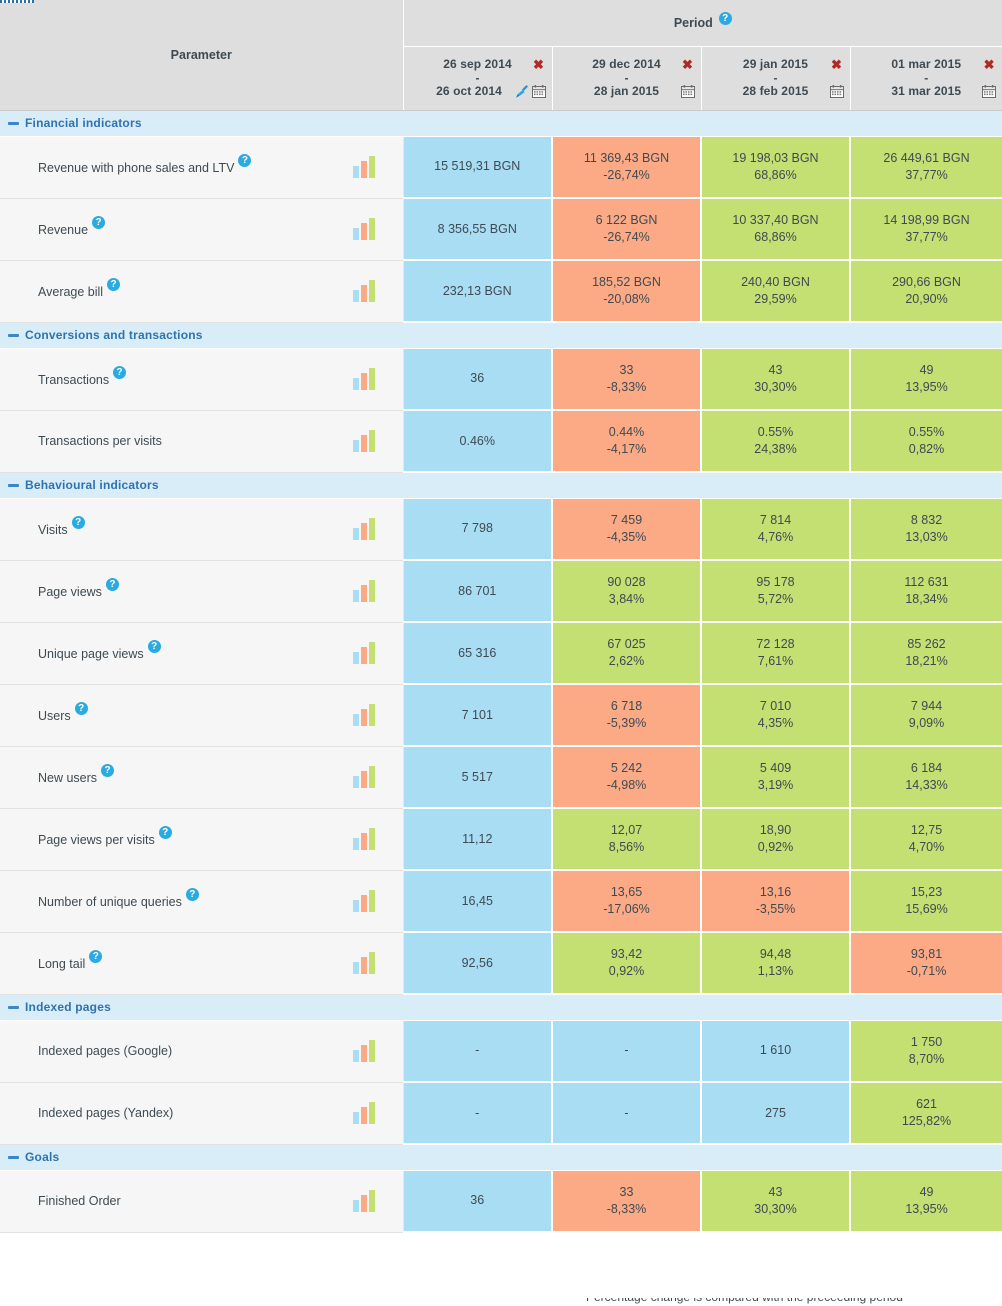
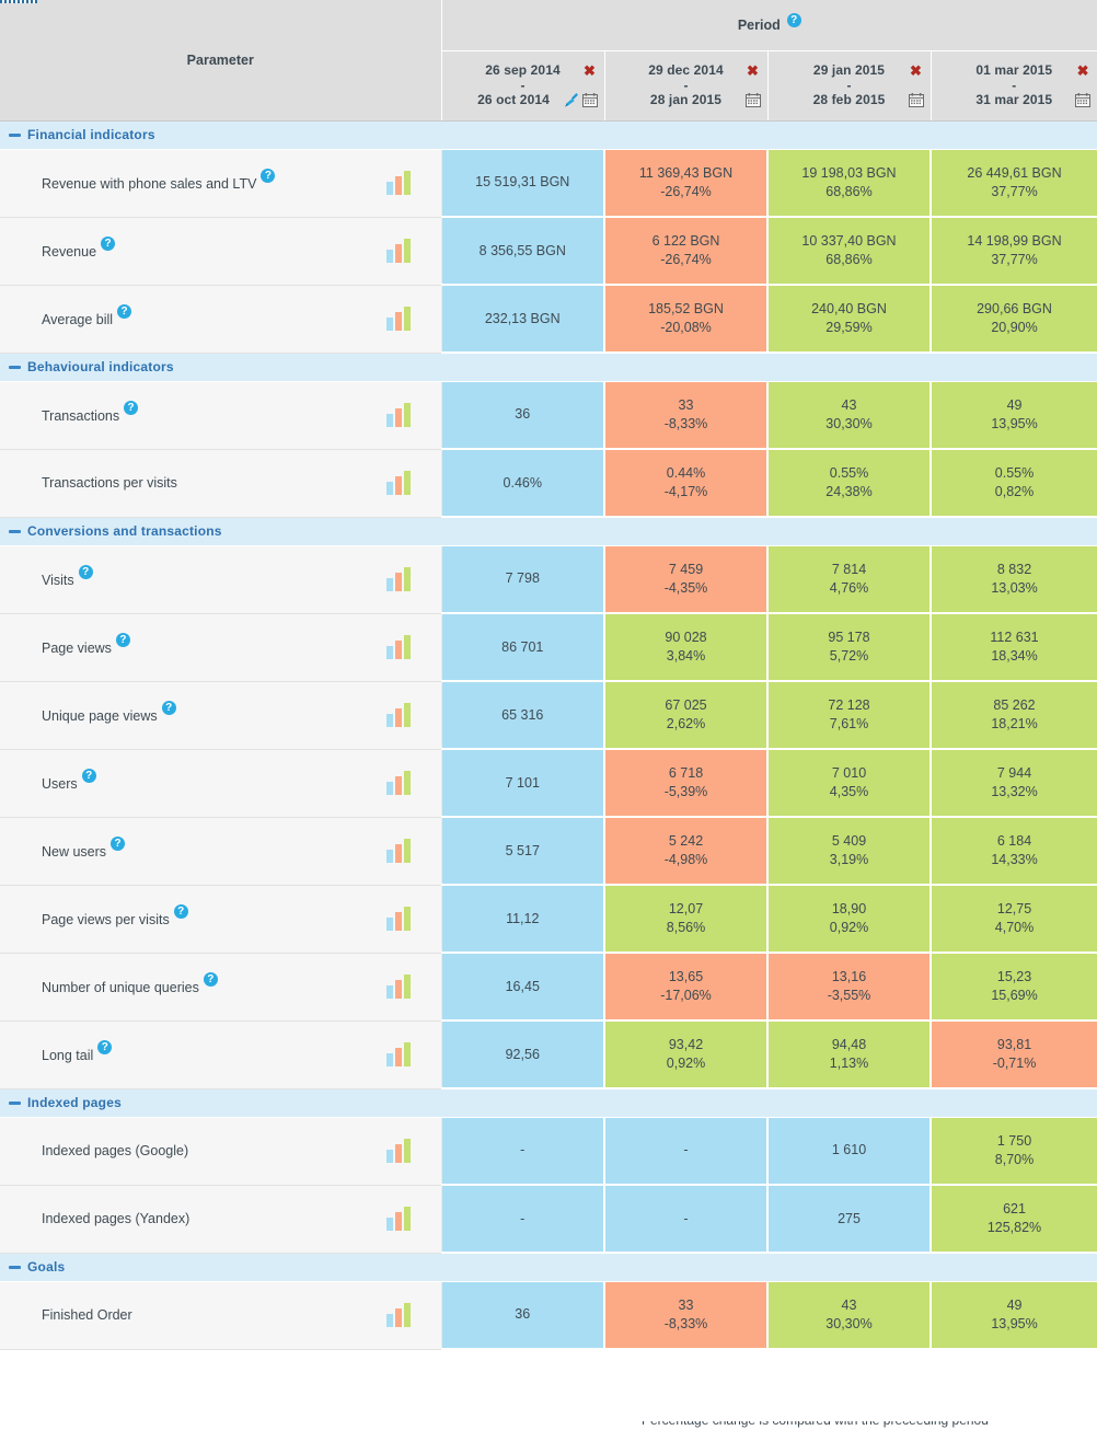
  Parameter	Period ?
  26 sep 2014 ✖-26 oct 2014	29 dec 2014 ✖-28 jan 2015	29 jan 2015 ✖-28 feb 2015	01 mar 2015 ✖-31 mar 2015
  Financial indicators
  Revenue with phone sales and LTV?	15 519,31 BGN	11 369,43 BGN-26,74%	19 198,03 BGN68,86%	26 449,61 BGN37,77%
  Revenue?	8 356,55 BGN	6 122 BGN-26,74%	10 337,40 BGN68,86%	14 198,99 BGN37,77%
  Average bill?	232,13 BGN	185,52 BGN-20,08%	240,40 BGN29,59%	290,66 BGN20,90%
- Conversions and transactions
+ Behavioural indicators
  Transactions?	36	33-8,33%	4330,30%	4913,95%
  Transactions per visits	0.46%	0.44%-4,17%	0.55%24,38%	0.55%0,82%
- Behavioural indicators
+ Conversions and transactions
  Visits?	7 798	7 459-4,35%	7 8144,76%	8 83213,03%
  Page views?	86 701	90 0283,84%	95 1785,72%	112 63118,34%
  Unique page views?	65 316	67 0252,62%	72 1287,61%	85 26218,21%
- Users?	7 101	6 718-5,39%	7 0104,35%	7 9449,09%
+ Users?	7 101	6 718-5,39%	7 0104,35%	7 94413,32%
  New users?	5 517	5 242-4,98%	5 4093,19%	6 18414,33%
  Page views per visits?	11,12	12,078,56%	18,900,92%	12,754,70%
  Number of unique queries?	16,45	13,65-17,06%	13,16-3,55%	15,2315,69%
  Long tail?	92,56	93,420,92%	94,481,13%	93,81-0,71%
  Indexed pages
  Indexed pages (Google)	-	-	1 610	1 7508,70%
  Indexed pages (Yandex)	-	-	275	621125,82%
  Goals
  Finished Order	36	33-8,33%	4330,30%	4913,95%
